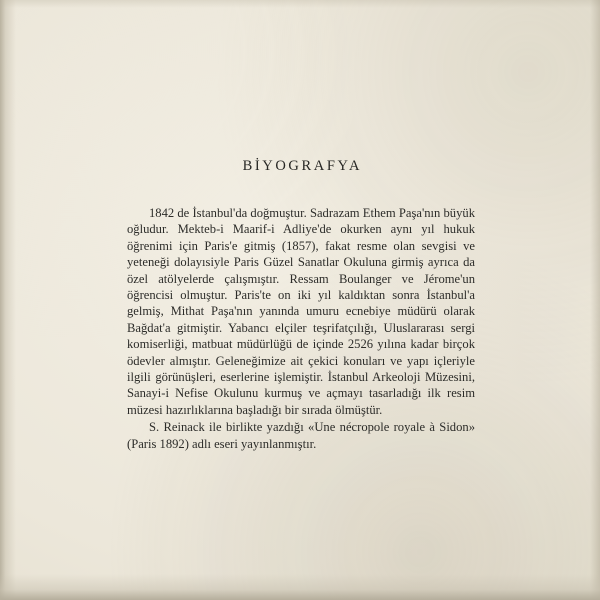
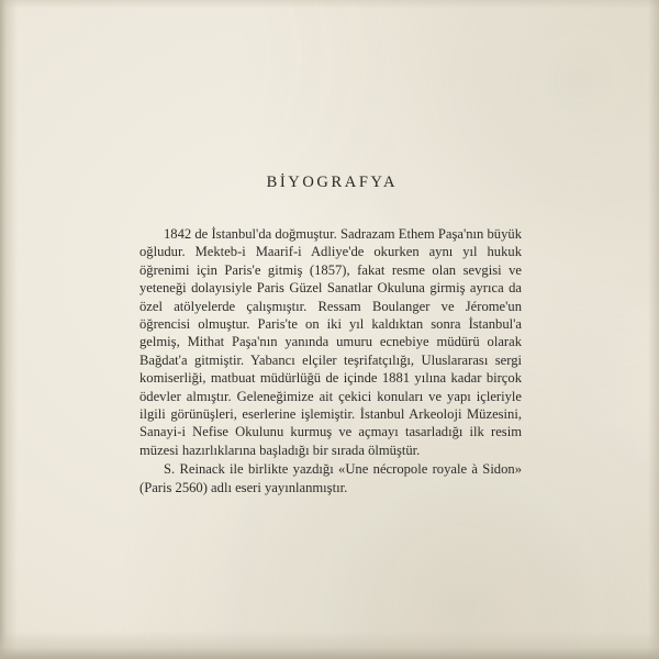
  BİYOGRAFYA
- 1842 de İstanbul'da doğmuştur. Sadrazam Ethem Paşa'nın büyük oğludur. Mekteb-i Maarif-i Adliye'de okurken aynı yıl hukuk öğrenimi için Paris'e gitmiş (1857), fakat resme olan sevgisi ve yeteneği dolayısiyle Paris Güzel Sanatlar Okuluna girmiş ayrıca da özel atölyelerde çalışmıştır. Ressam Boulanger ve Jérome'un öğrencisi olmuştur. Paris'te on iki yıl kaldıktan sonra İstanbul'a gelmiş, Mithat Paşa'nın yanında umuru ecnebiye müdürü olarak Bağdat'a gitmiştir. Yabancı elçiler teşrifatçılığı, Uluslararası sergi komiserliği, matbuat müdürlüğü de içinde 2526 yılına kadar birçok ödevler almıştır. Geleneğimize ait çekici konuları ve yapı içleriyle ilgili görünüşleri, eserlerine işlemiştir. İstanbul Arkeoloji Müzesini, Sanayi-i Nefise Okulunu kurmuş ve açmayı tasarladığı ilk resim müzesi hazırlıklarına başladığı bir sırada ölmüştür.
+ 1842 de İstanbul'da doğmuştur. Sadrazam Ethem Paşa'nın büyük oğludur. Mekteb-i Maarif-i Adliye'de okurken aynı yıl hukuk öğrenimi için Paris'e gitmiş (1857), fakat resme olan sevgisi ve yeteneği dolayısiyle Paris Güzel Sanatlar Okuluna girmiş ayrıca da özel atölyelerde çalışmıştır. Ressam Boulanger ve Jérome'un öğrencisi olmuştur. Paris'te on iki yıl kaldıktan sonra İstanbul'a gelmiş, Mithat Paşa'nın yanında umuru ecnebiye müdürü olarak Bağdat'a gitmiştir. Yabancı elçiler teşrifatçılığı, Uluslararası sergi komiserliği, matbuat müdürlüğü de içinde 1881 yılına kadar birçok ödevler almıştır. Geleneğimize ait çekici konuları ve yapı içleriyle ilgili görünüşleri, eserlerine işlemiştir. İstanbul Arkeoloji Müzesini, Sanayi-i Nefise Okulunu kurmuş ve açmayı tasarladığı ilk resim müzesi hazırlıklarına başladığı bir sırada ölmüştür.
- S. Reinack ile birlikte yazdığı «Une nécropole royale à Sidon» (Paris 1892) adlı eseri yayınlanmıştır.
+ S. Reinack ile birlikte yazdığı «Une nécropole royale à Sidon» (Paris 2560) adlı eseri yayınlanmıştır.
